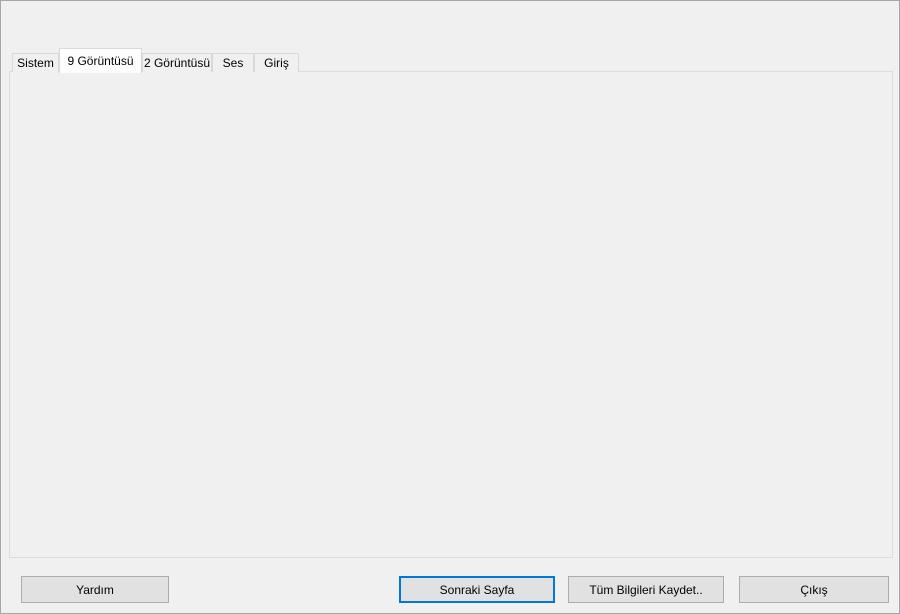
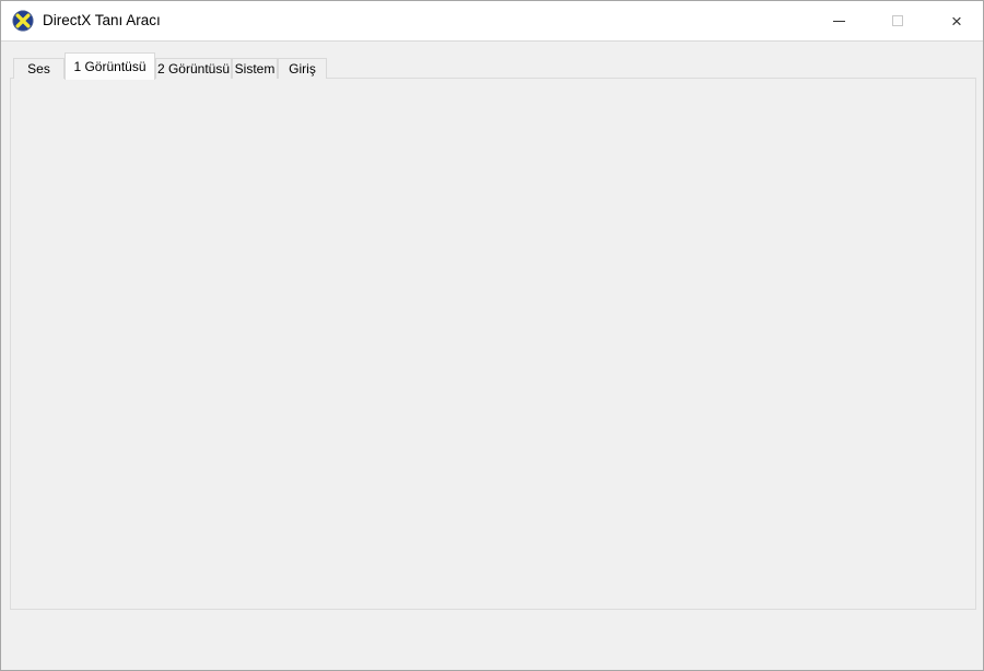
+ DirectX Tanı Aracı
+ ×
- Sistem
+ Ses
- 9 Görüntüsü
+ 1 Görüntüsü
  2 Görüntüsü
- Ses
+ Sistem
  Giriş
- Yardım
- Sonraki Sayfa
- Tüm Bilgileri Kaydet..
- Çıkış
